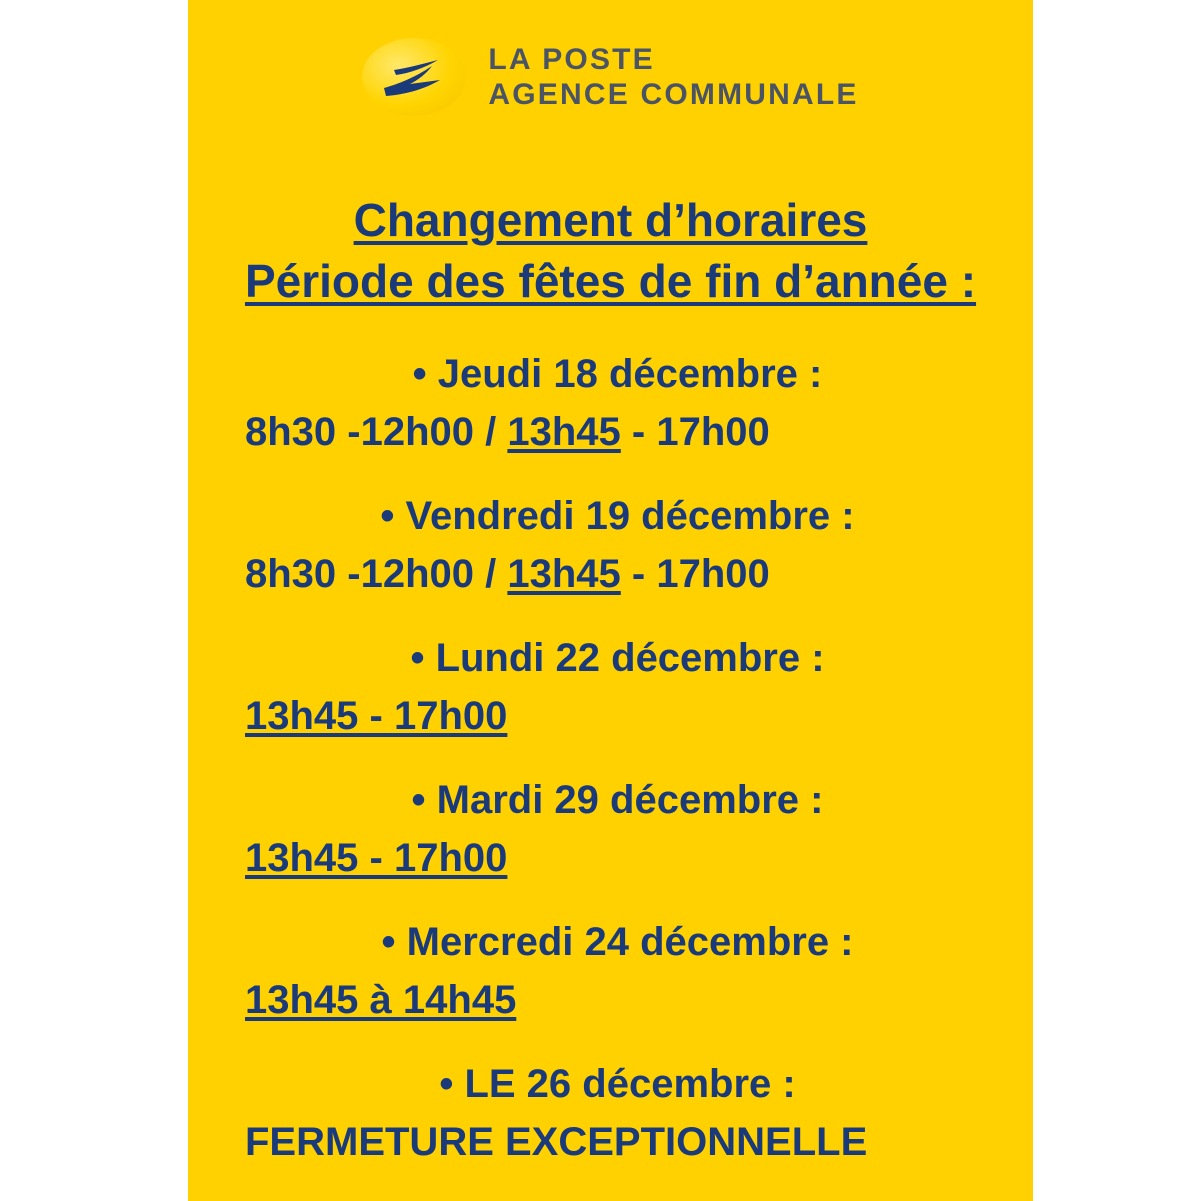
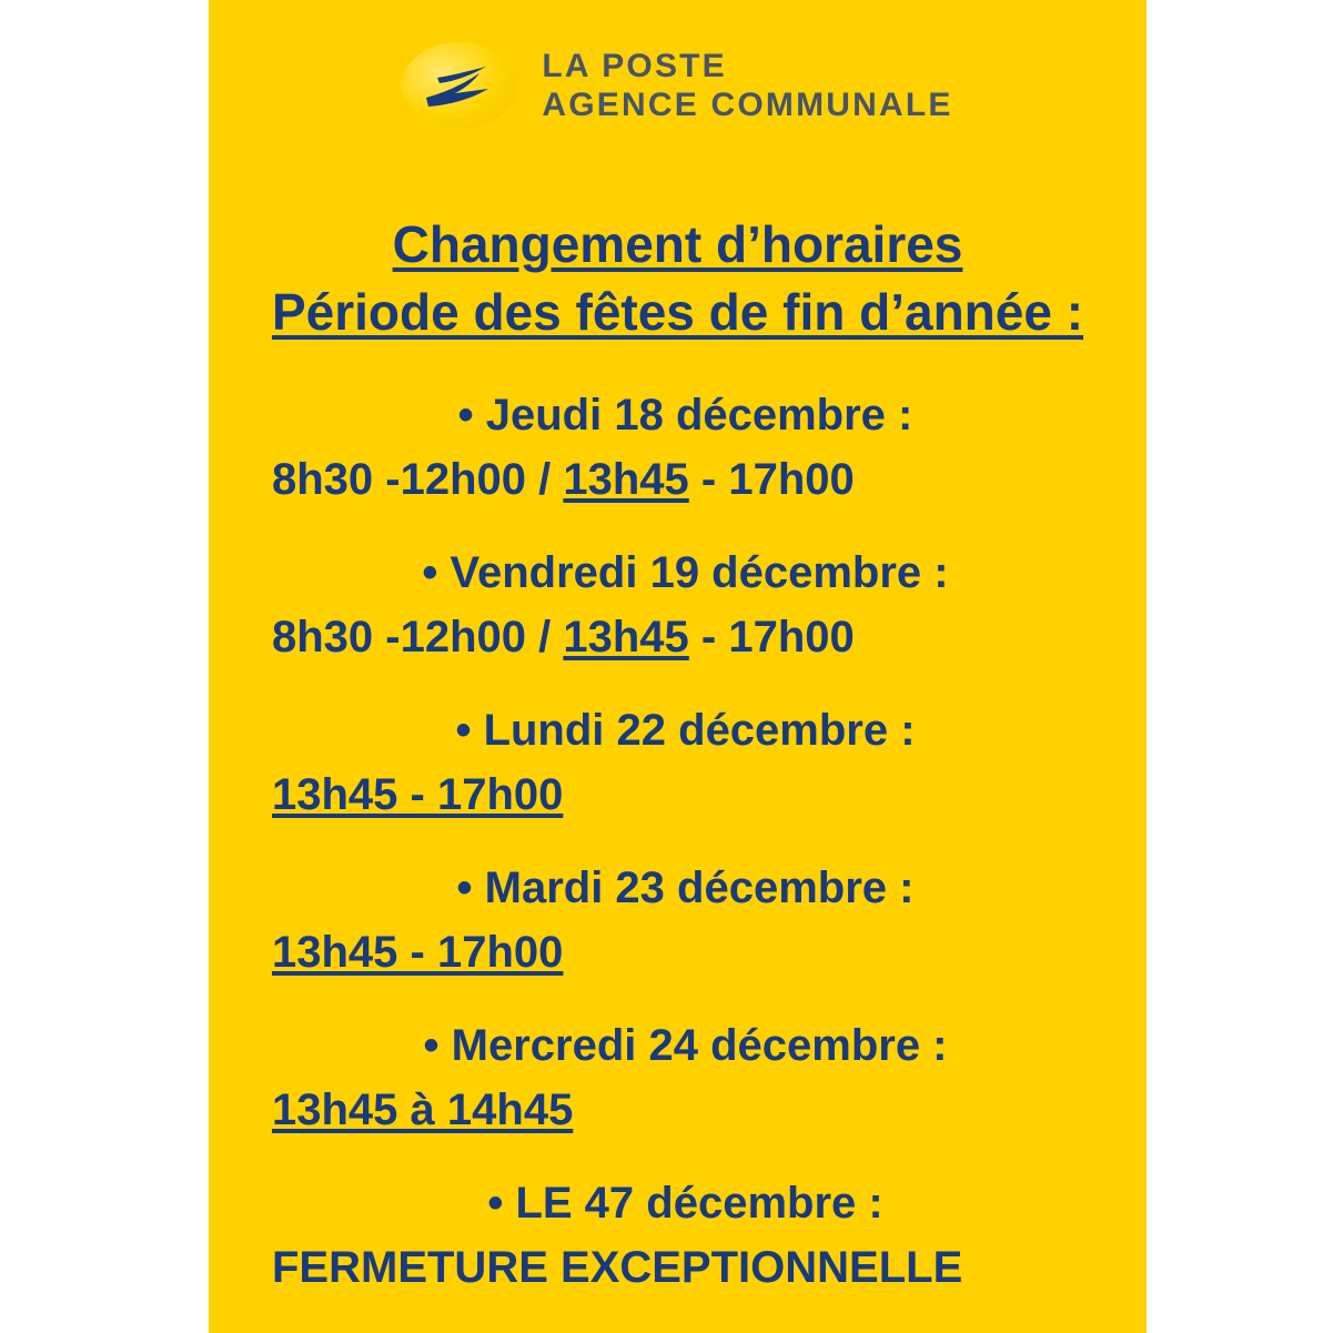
  LA POSTE
  AGENCE COMMUNALE
  Changement d’horaires
  Période des fêtes de fin d’année :
  Jeudi 18 décembre :
  8h30 -12h00 / 13h45 - 17h00
  Vendredi 19 décembre :
  8h30 -12h00 / 13h45 - 17h00
  Lundi 22 décembre :
  13h45 - 17h00
- Mardi 29 décembre :
+ Mardi 23 décembre :
  13h45 - 17h00
  Mercredi 24 décembre :
  13h45 à 14h45
- LE 26 décembre :
+ LE 47 décembre :
  FERMETURE EXCEPTIONNELLE
